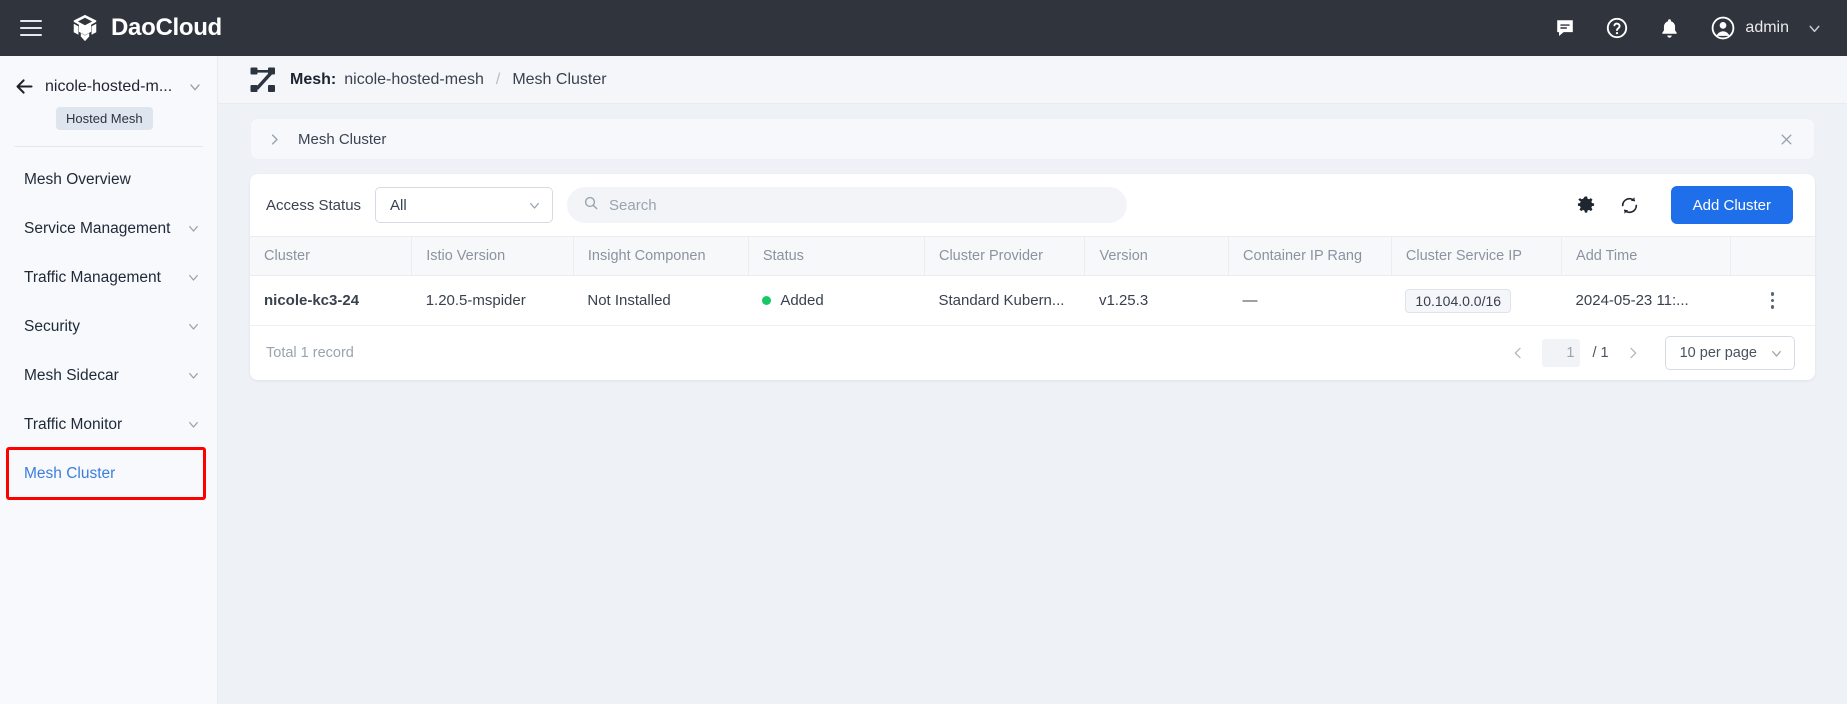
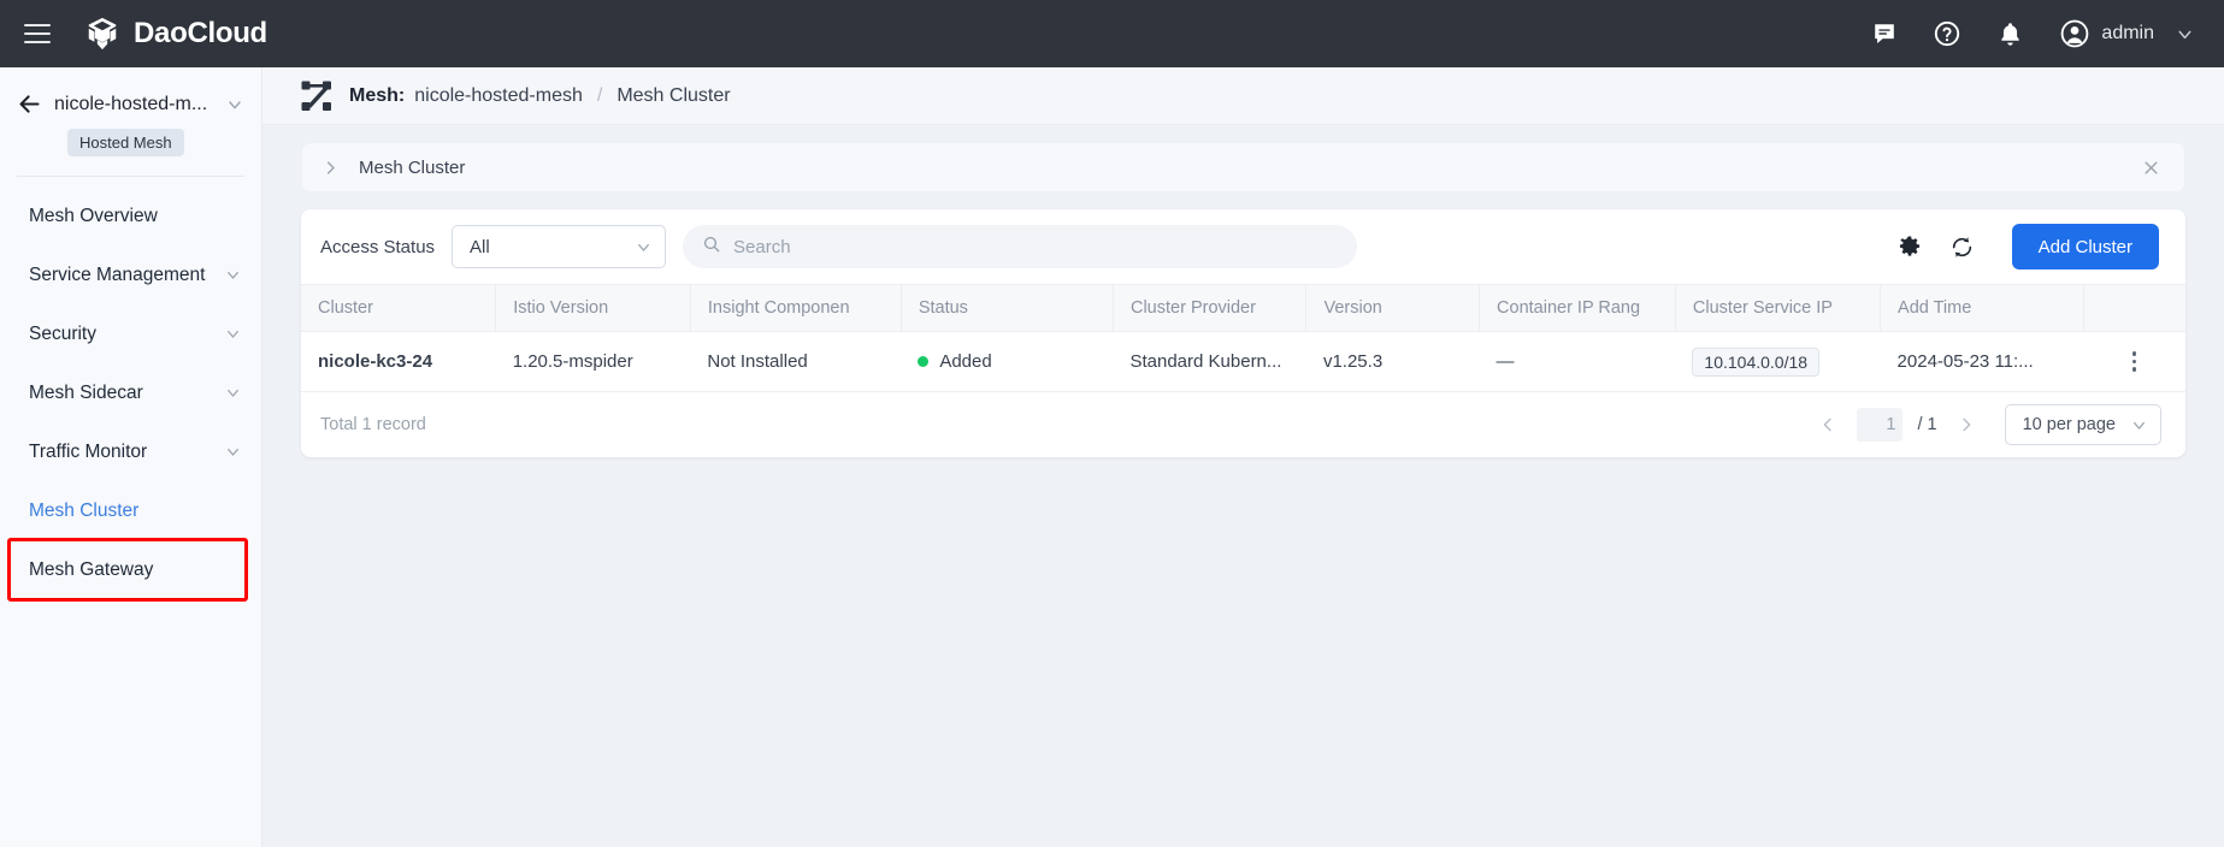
  DaoCloud
  admin
  nicole-hosted-m...
  Hosted Mesh
  Mesh Overview
  Service Management
- Traffic Management
  Security
  Mesh Sidecar
  Traffic Monitor
  Mesh Cluster
+ Mesh Gateway
  Mesh:
  nicole-hosted-mesh
  /
  Mesh Cluster
  Mesh Cluster
  Access Status
  All
  Search
  Add Cluster
  Cluster	Istio Version	Insight Componen	Status	Cluster Provider	Version	Container IP Rang	Cluster Service IP	Add Time
- nicole-kc3-24	1.20.5-mspider	Not Installed	Added	Standard Kubern...	v1.25.3	—	10.104.0.0/16	2024-05-23 11:...
+ nicole-kc3-24	1.20.5-mspider	Not Installed	Added	Standard Kubern...	v1.25.3	—	10.104.0.0/18	2024-05-23 11:...
  Total 1 record
  1
  / 1
  10 per page
